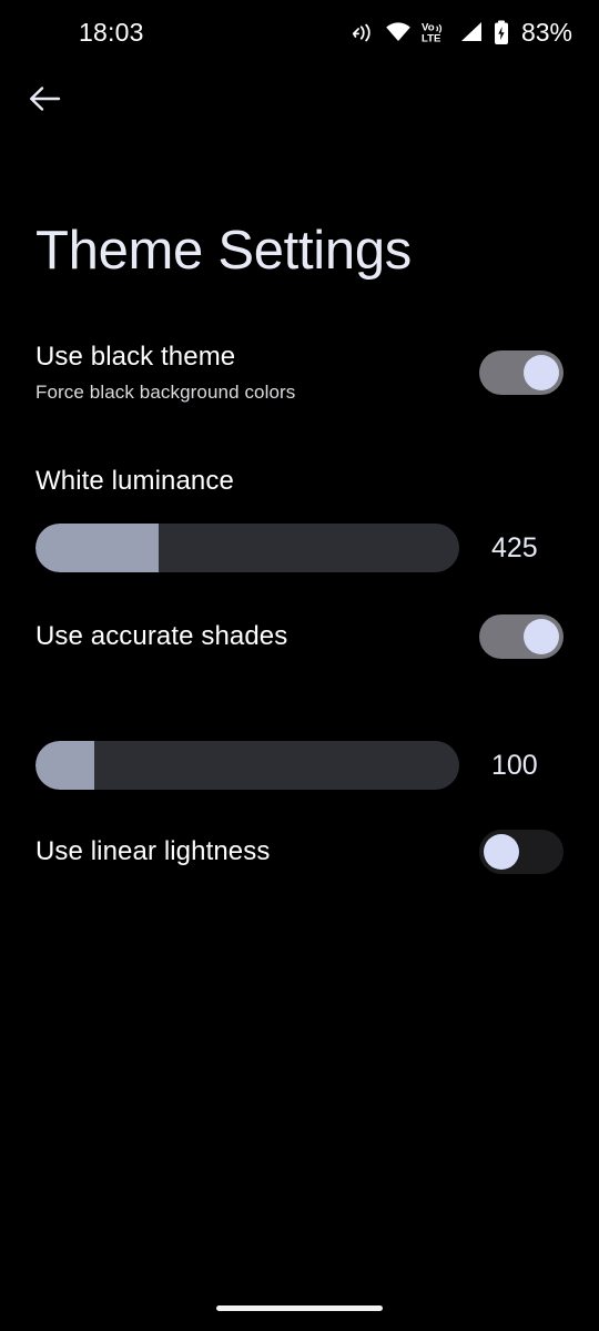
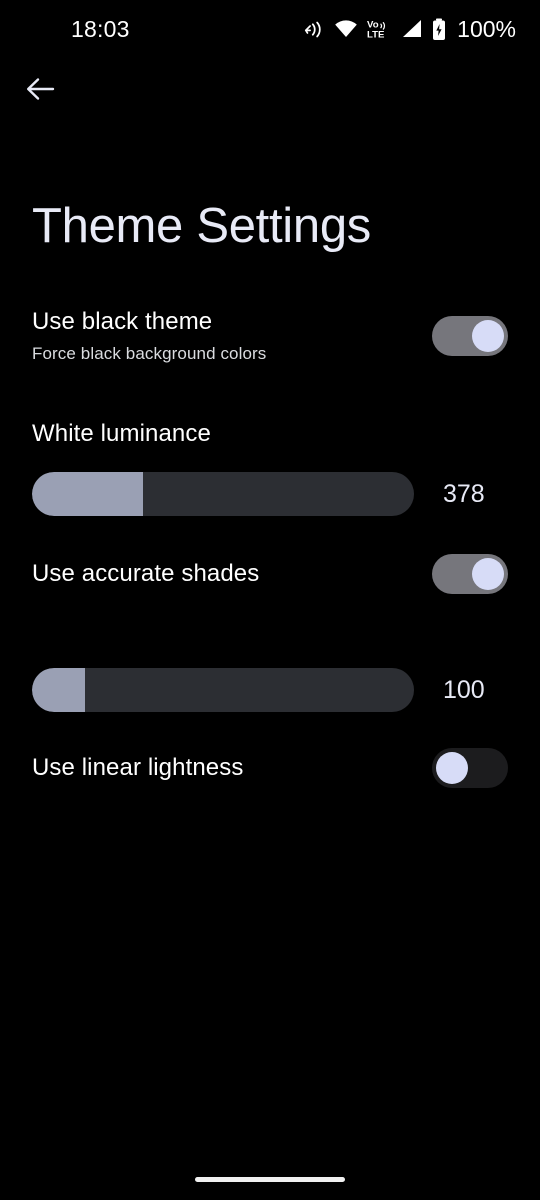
  18:03
  Vo
  LTE
- 83%
+ 100%
  Theme Settings
  Use black theme
  Force black background colors
  White luminance
- 425
+ 378
  Use accurate shades
  100
  Use linear lightness
